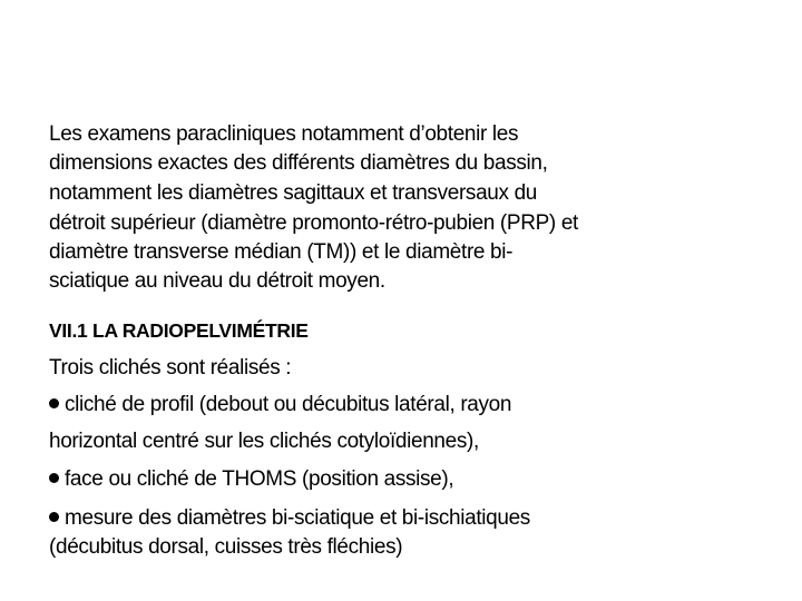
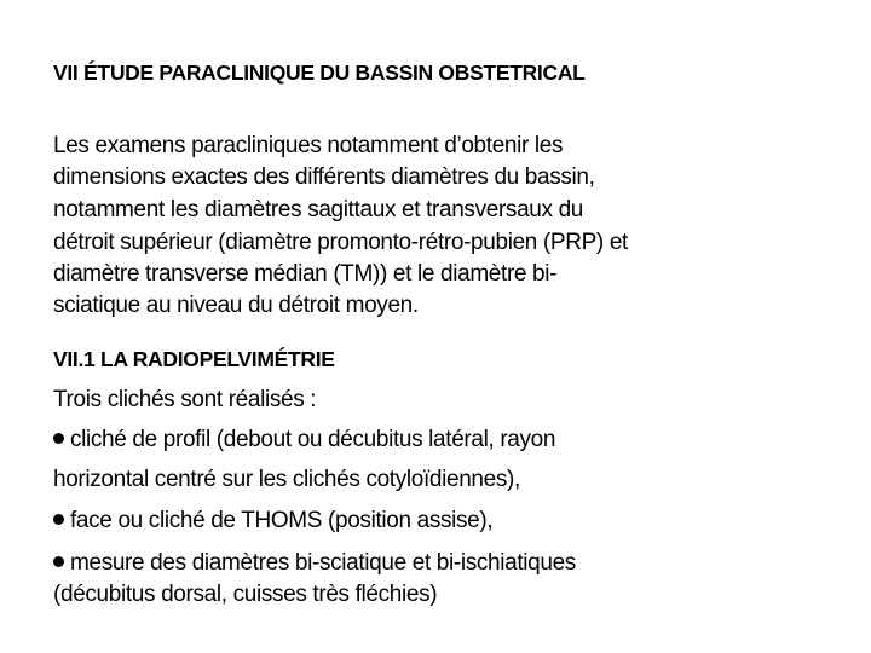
+ VII ÉTUDE PARACLINIQUE DU BASSIN OBSTETRICAL
  Les examens paracliniques notamment d’obtenir les
  dimensions exactes des différents diamètres du bassin,
  notamment les diamètres sagittaux et transversaux du
  détroit supérieur (diamètre promonto-rétro-pubien (PRP) et
  diamètre transverse médian (TM)) et le diamètre bi-
  sciatique au niveau du détroit moyen.
  VII.1 LA RADIOPELVIMÉTRIE
  Trois clichés sont réalisés :
  cliché de profil (debout ou décubitus latéral, rayon
  horizontal centré sur les clichés cotyloïdiennes),
  face ou cliché de THOMS (position assise),
  mesure des diamètres bi-sciatique et bi-ischiatiques
  (décubitus dorsal, cuisses très fléchies)
